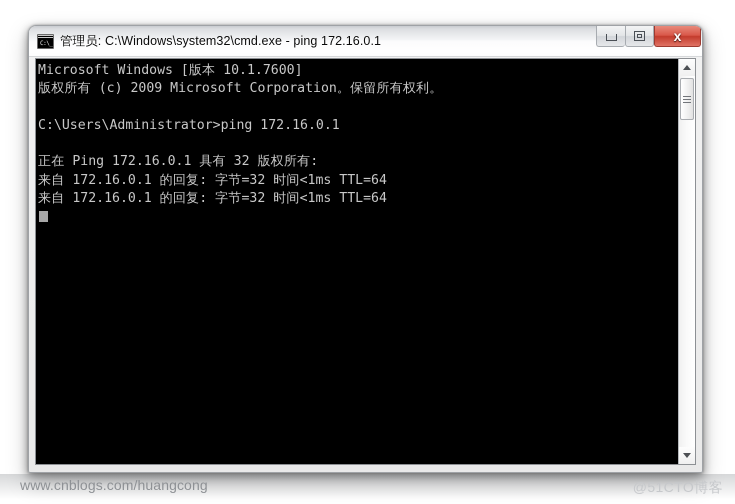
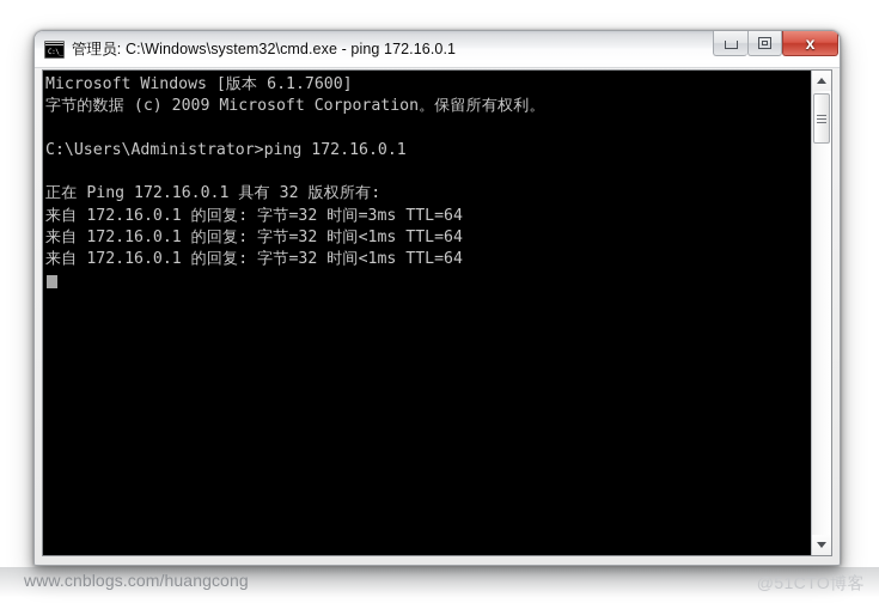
  管理员: C:\Windows\system32\cmd.exe - ping 172.16.0.1
  x
- Microsoft Windows [版本 10.1.7600]
+ Microsoft Windows [版本 6.1.7600]
- 版权所有 (c) 2009 Microsoft Corporation。保留所有权利。
+ 字节的数据 (c) 2009 Microsoft Corporation。保留所有权利。
  C:\Users\Administrator>ping 172.16.0.1
  正在 Ping 172.16.0.1 具有 32 版权所有:
+ 来自 172.16.0.1 的回复: 字节=32 时间=3ms TTL=64
  来自 172.16.0.1 的回复: 字节=32 时间<1ms TTL=64
  来自 172.16.0.1 的回复: 字节=32 时间<1ms TTL=64
  www.cnblogs.com/huangcong
  @51CTO博客
